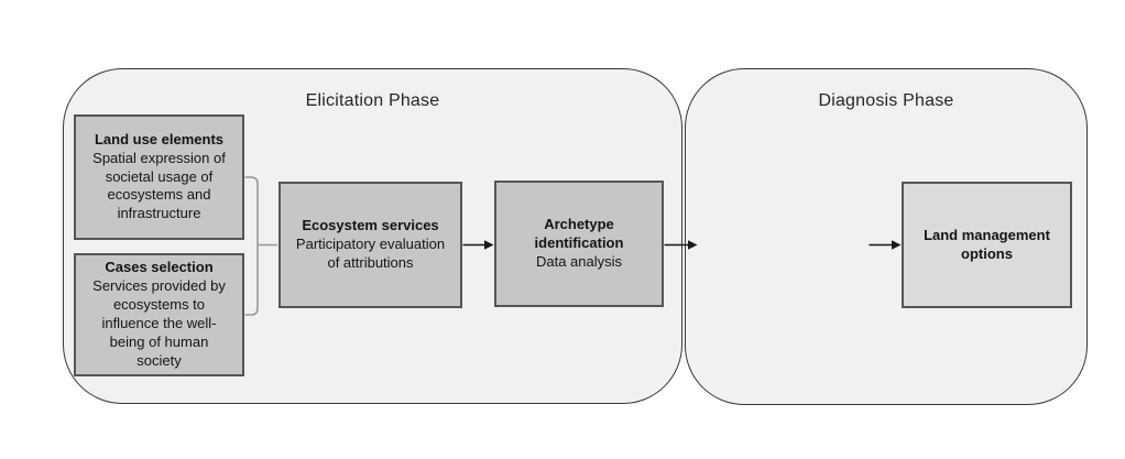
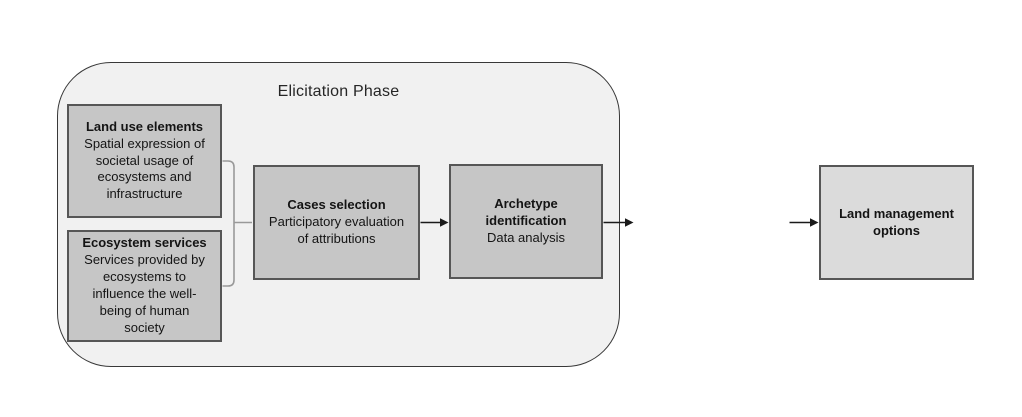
  Elicitation Phase
- Diagnosis Phase
  Land use elements
  Spatial expression of
  societal usage of
  ecosystems and
  infrastructure
- Cases selection
+ Ecosystem services
  Services provided by
  ecosystems to
  influence the well-
  being of human
  society
- Ecosystem services
+ Cases selection
  Participatory evaluation
  of attributions
  Archetype
  identification
  Data analysis
  Land management
  options
